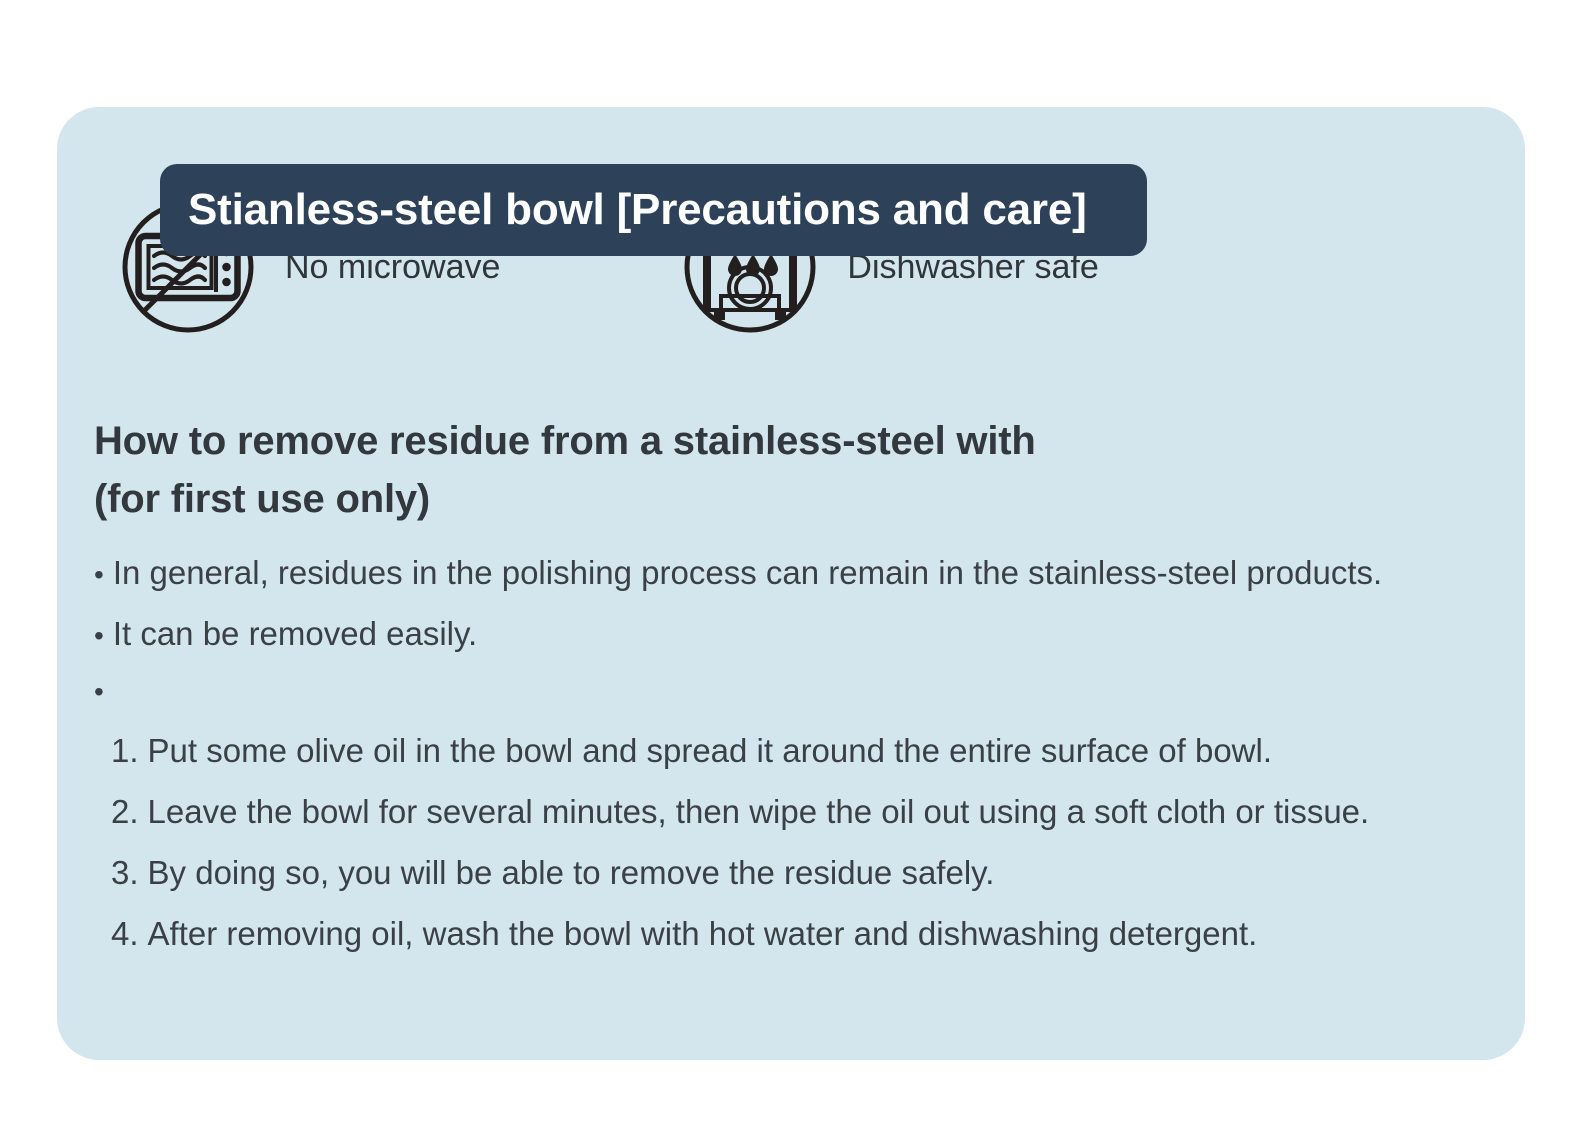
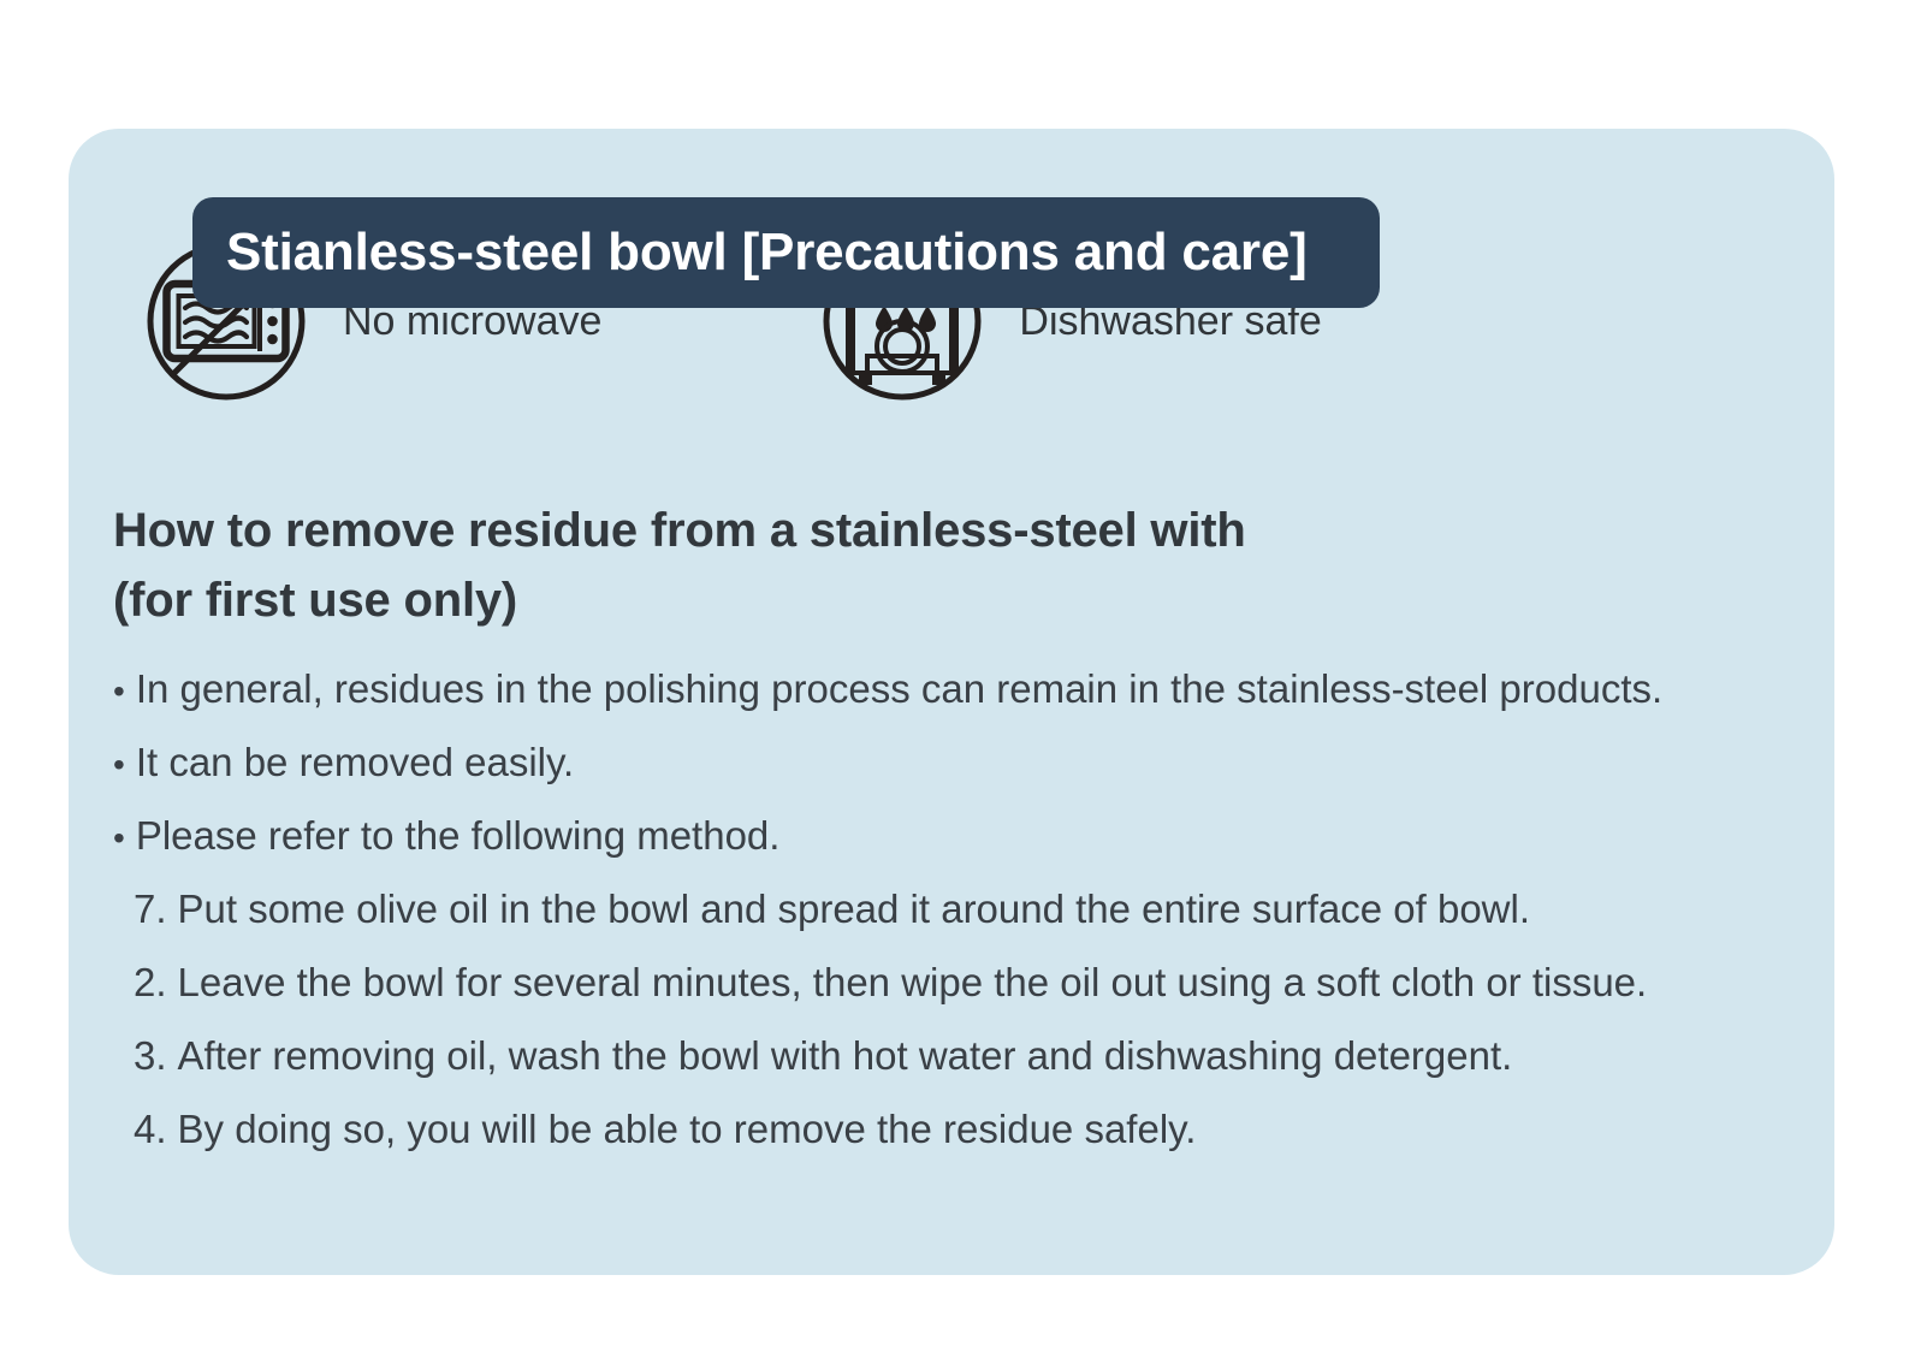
  Stianless-steel bowl [Precautions and care]
  No microwave
  Dishwasher safe
  How to remove residue from a stainless-steel with
  (for first use only)
  •
  In general, residues in the polishing process can remain in the stainless-steel products.
  •
  It can be removed easily.
  •
+ Please refer to the following method.
- 1.
+ 7.
  Put some olive oil in the bowl and spread it around the entire surface of bowl.
  2.
  Leave the bowl for several minutes, then wipe the oil out using a soft cloth or tissue.
  3.
- By doing so, you will be able to remove the residue safely.
+ After removing oil, wash the bowl with hot water and dishwashing detergent.
  4.
- After removing oil, wash the bowl with hot water and dishwashing detergent.
+ By doing so, you will be able to remove the residue safely.
